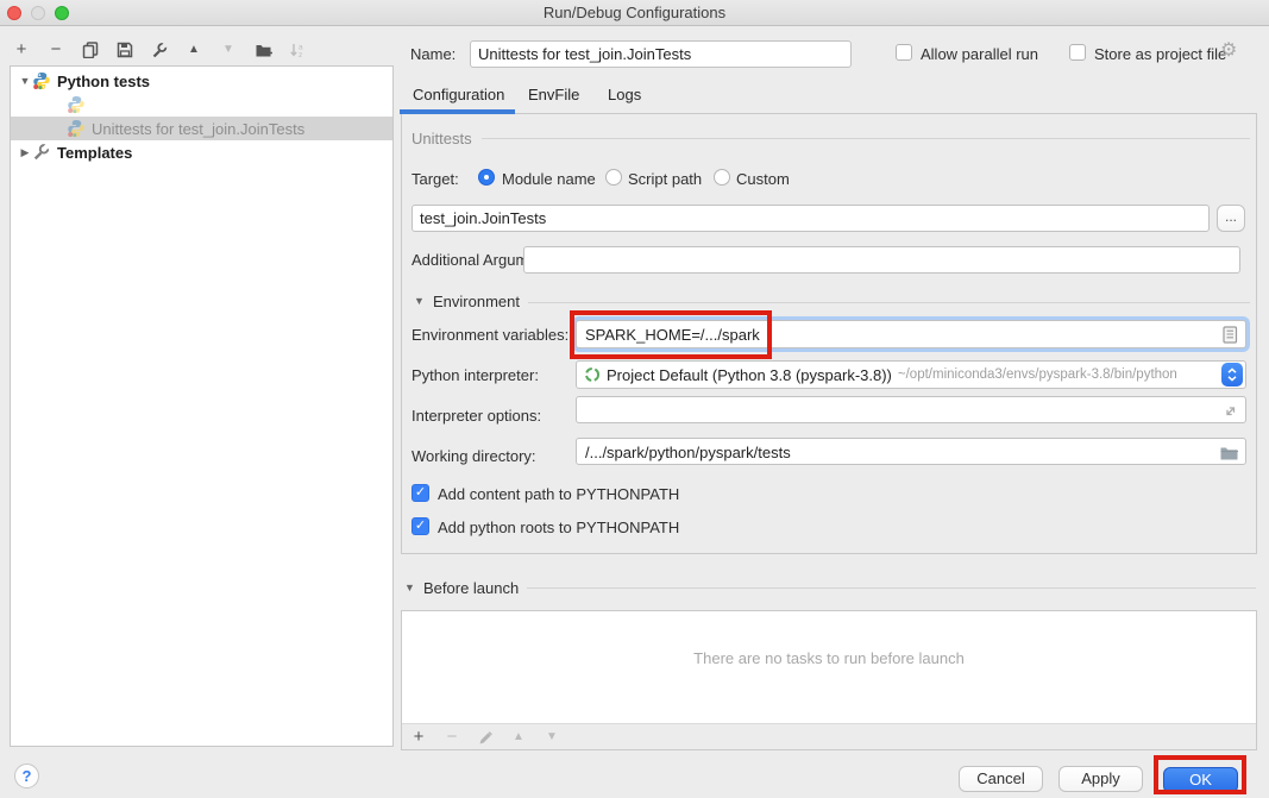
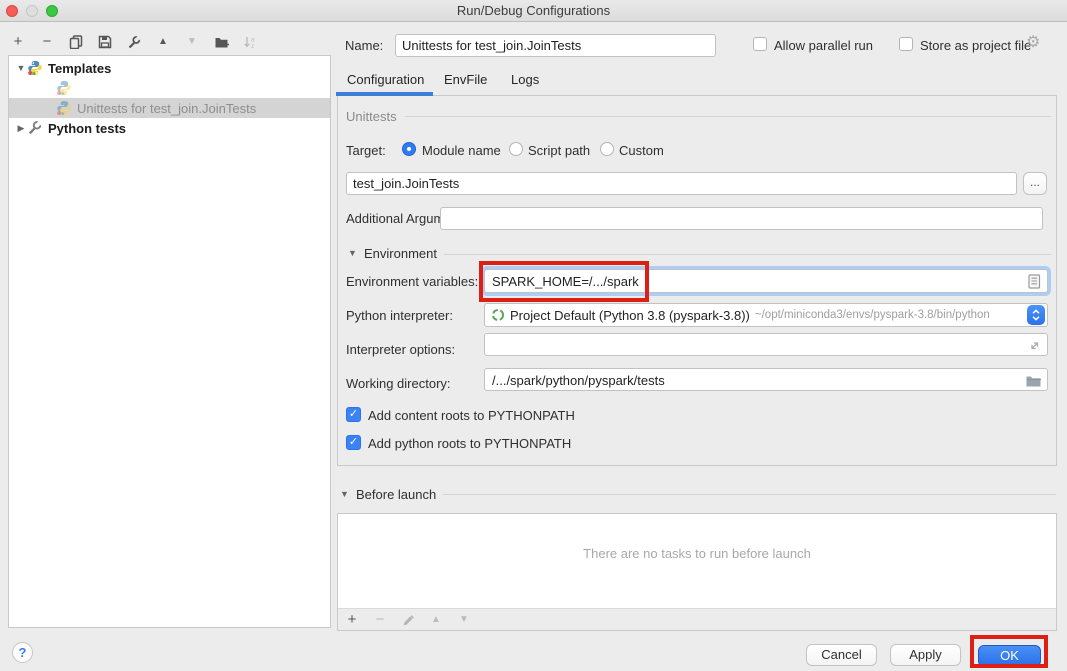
  Run/Debug Configurations
  +
  −
  ▲
  ▼
  ▼
- Python tests
+ Templates
  Unittests for test_join.JoinTests
  ▶
- Templates
+ Python tests
  Name:
  Unittests for test_join.JoinTests
  Allow parallel run
  Store as project file
  ⚙
  Configuration
  EnvFile
  Logs
  Unittests
  Target:
  Module name
  Script path
  Custom
  test_join.JoinTests
  ...
  Additional Argum
  ▼
  Environment
  Environment variables:
  SPARK_HOME=/.../spark
  Python interpreter:
  Project Default (Python 3.8 (pyspark-3.8))
  ~/opt/miniconda3/envs/pyspark-3.8/bin/python
  Interpreter options:
  Working directory:
  /.../spark/python/pyspark/tests
  ✓
- Add content path to PYTHONPATH
+ Add content roots to PYTHONPATH
  ✓
  Add python roots to PYTHONPATH
  ▼
  Before launch
  There are no tasks to run before launch
  +
  −
  ▲
  ▼
  ?
  Cancel
  Apply
  OK
